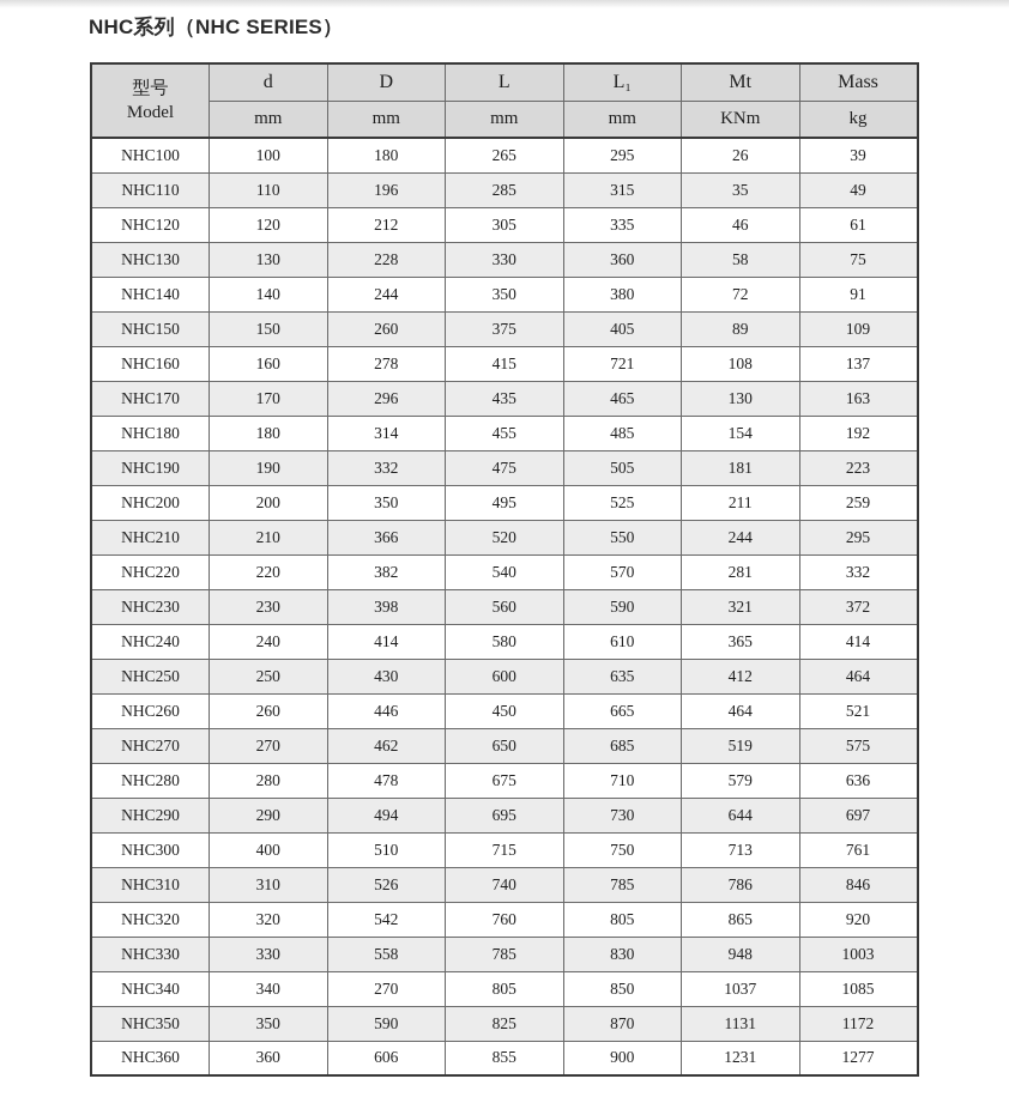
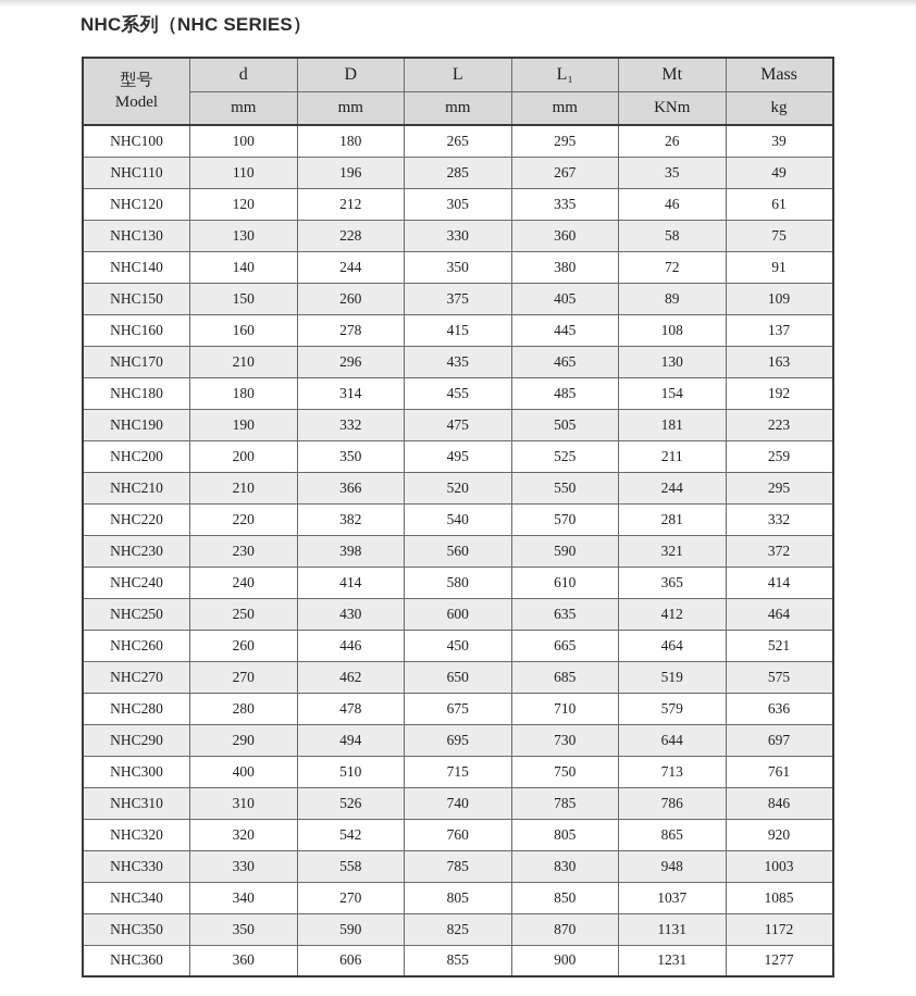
  NHC系列（NHC SERIES）
  型号 Model	d	D	L	L₁	Mt	Mass
  mm	mm	mm	mm	KNm	kg
  NHC100	100	180	265	295	26	39
- NHC110	110	196	285	315	35	49
+ NHC110	110	196	285	267	35	49
  NHC120	120	212	305	335	46	61
  NHC130	130	228	330	360	58	75
  NHC140	140	244	350	380	72	91
  NHC150	150	260	375	405	89	109
- NHC160	160	278	415	721	108	137
+ NHC160	160	278	415	445	108	137
- NHC170	170	296	435	465	130	163
+ NHC170	210	296	435	465	130	163
  NHC180	180	314	455	485	154	192
  NHC190	190	332	475	505	181	223
  NHC200	200	350	495	525	211	259
  NHC210	210	366	520	550	244	295
  NHC220	220	382	540	570	281	332
  NHC230	230	398	560	590	321	372
  NHC240	240	414	580	610	365	414
  NHC250	250	430	600	635	412	464
  NHC260	260	446	450	665	464	521
  NHC270	270	462	650	685	519	575
  NHC280	280	478	675	710	579	636
  NHC290	290	494	695	730	644	697
  NHC300	400	510	715	750	713	761
  NHC310	310	526	740	785	786	846
  NHC320	320	542	760	805	865	920
  NHC330	330	558	785	830	948	1003
  NHC340	340	270	805	850	1037	1085
  NHC350	350	590	825	870	1131	1172
  NHC360	360	606	855	900	1231	1277
